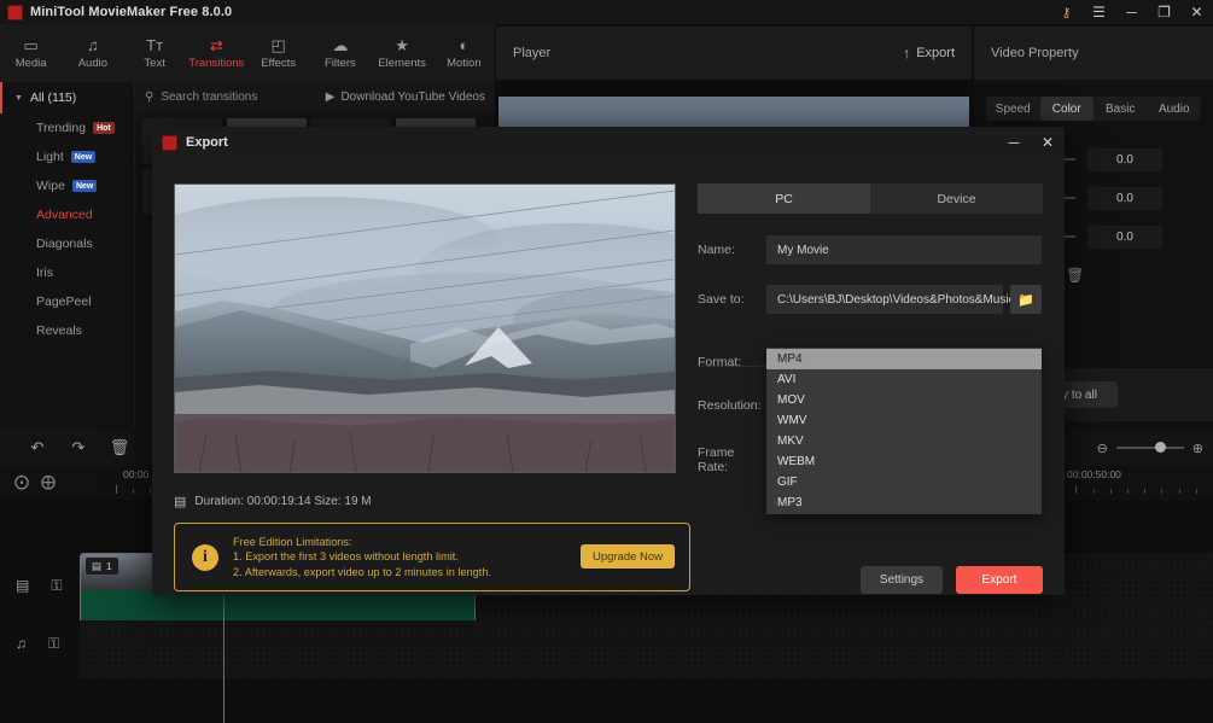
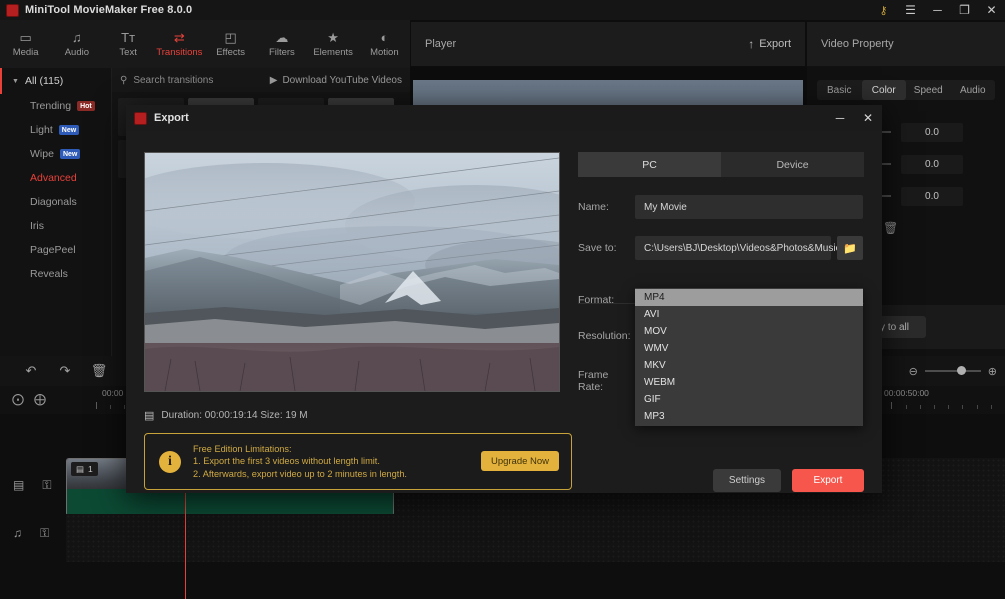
  MiniTool MovieMaker Free 8.0.0
  ⚷
  ☰
  ─
  ❐
  ✕
  ▭
  Media
  ♫
  Audio
  Tᴛ
  Text
  ⇄
  Transitions
  ◰
  Effects
  ☁
  Filters
  ★
  Elements
  ◐
  Motion
  Player
  ↑
  Export
  Video Property
- Speed
+ Basic
  Color
- Basic
+ Speed
  Audio
  0.0
  0.0
  0.0
  🗑
  All (115)
  Trending
  Light
  Wipe
  Advanced
  Diagonals
  Iris
  PagePeel
  Reveals
  ⚲
  Search transitions
  ▶
  Download YouTube Videos
  ↶
  ↷
  🗑
  ⊖
  ⊕
  ⨀
  ⨁
  00:00
  00:00:50:00
  ▤
  ⚿
  ♫
  ⚿
  ▤
  1
  Export
  ─
  ✕
  ▤
  Duration: 00:00:19:14 Size: 19 M
  i
  Free Edition Limitations:
  1. Export the first 3 videos without length limit.
  2. Afterwards, export video up to 2 minutes in length.
  Upgrade Now
  PC
  Device
  Name:
  My Movie
  Save to:
  C:\Users\BJ\Desktop\Videos&Photos&Musi
  📁
  Format:
  Resolution:
  Frame Rate:
  MP4
  AVI
  MOV
  WMV
  MKV
  WEBM
  GIF
  MP3
  Settings
  Export
